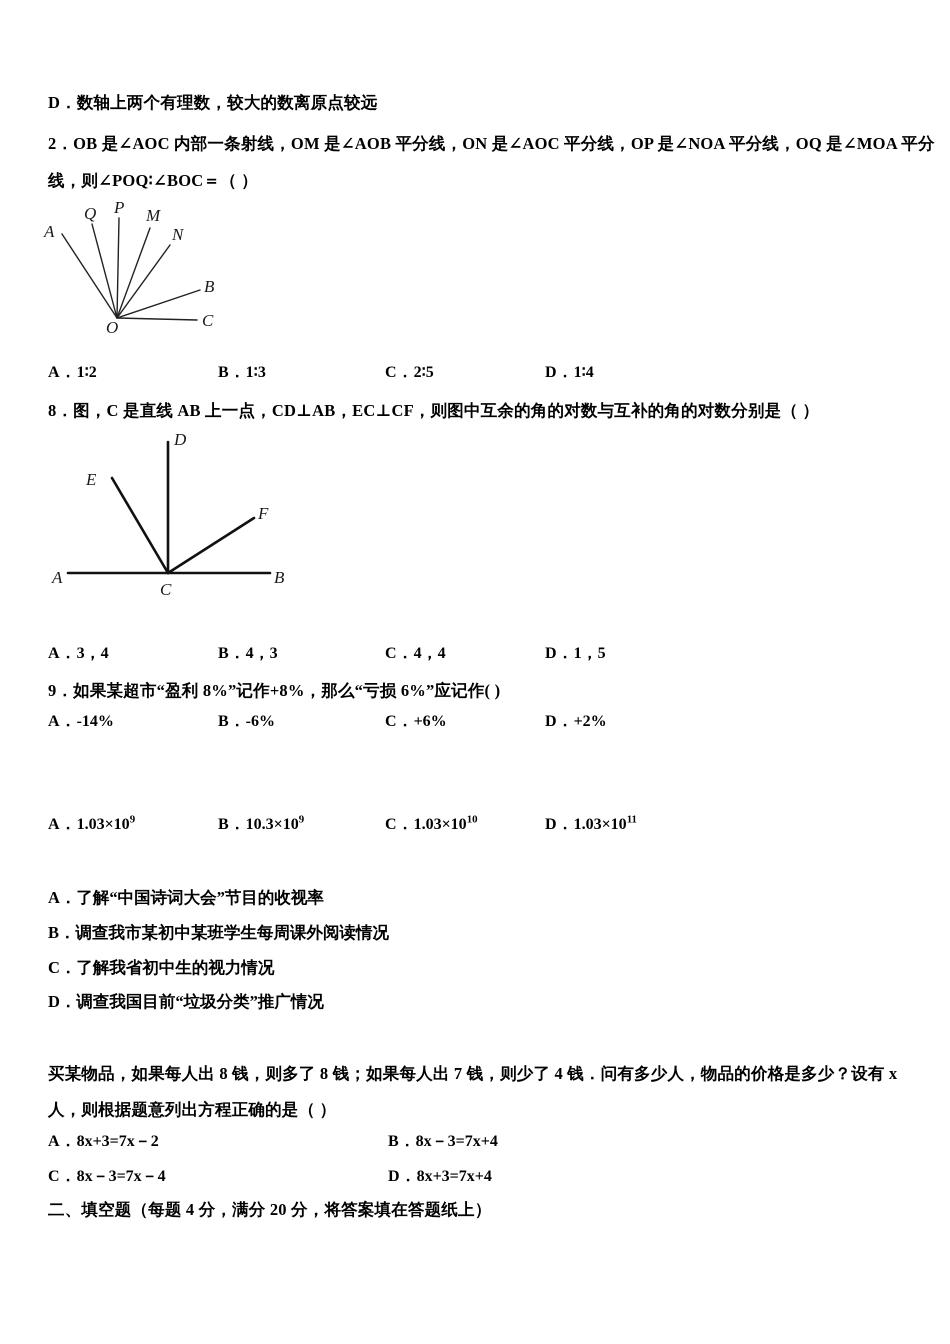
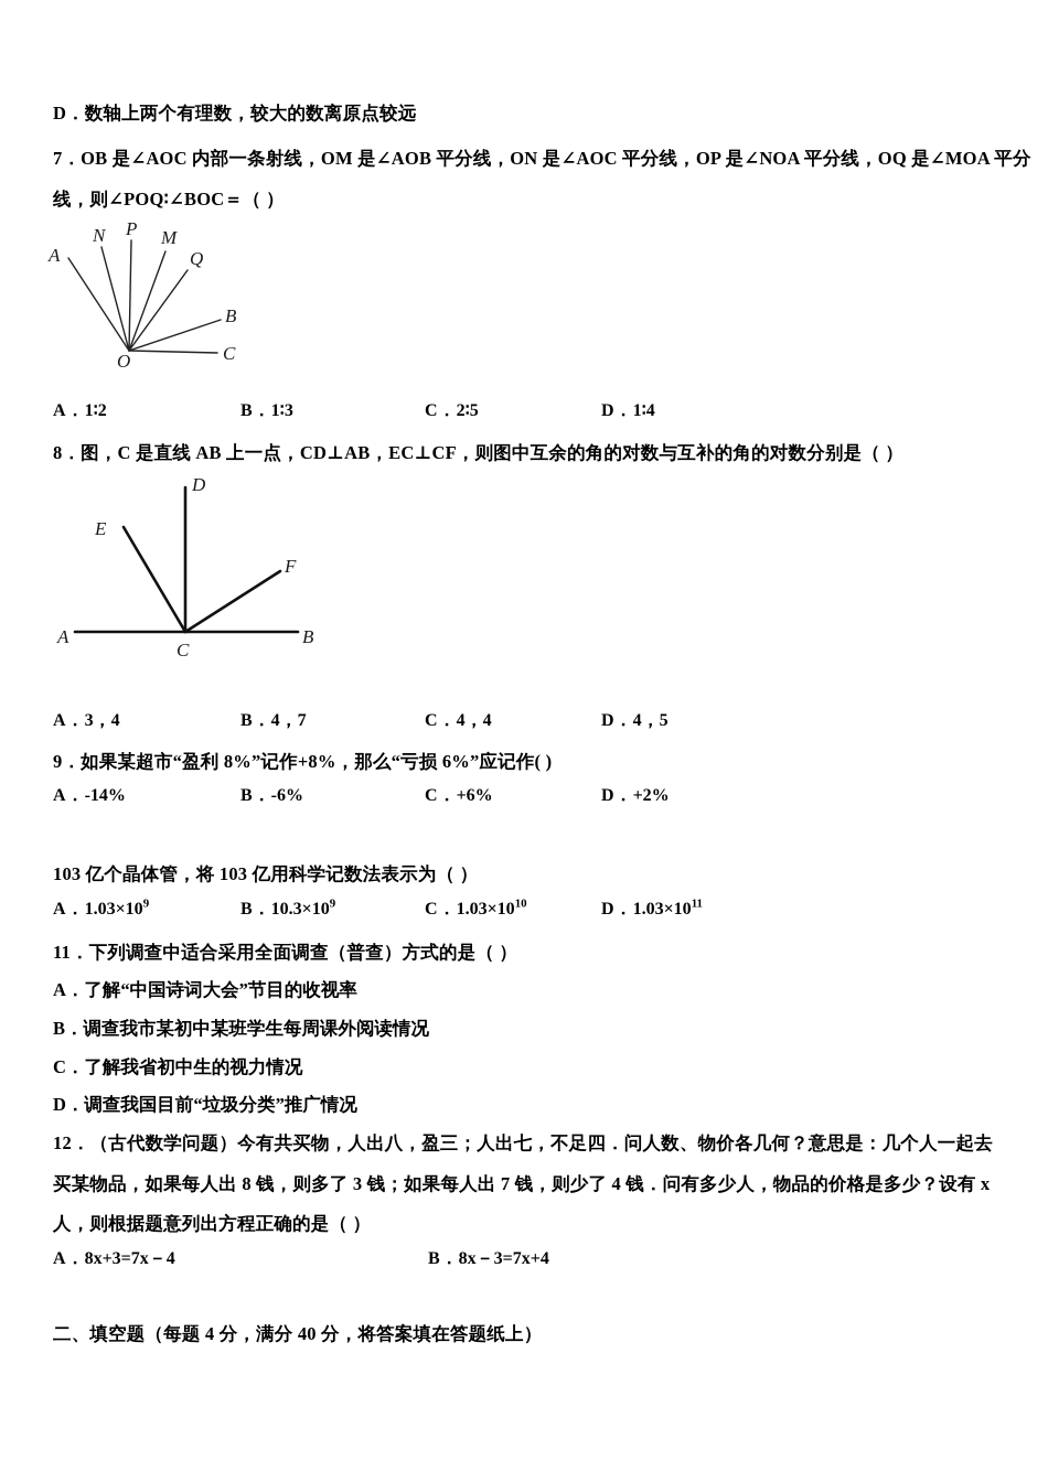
  D．数轴上两个有理数，较大的数离原点较远
- 2．OB 是∠AOC 内部一条射线，OM 是∠AOB 平分线，ON 是∠AOC 平分线，OP 是∠NOA 平分线，OQ 是∠MOA 平分
+ 7．OB 是∠AOC 内部一条射线，OM 是∠AOB 平分线，ON 是∠AOC 平分线，OP 是∠NOA 平分线，OQ 是∠MOA 平分
  线，则∠POQ∶∠BOC＝（ ）
  A
- Q
+ N
  P
  M
- N
+ Q
  B
  C
  O
  A．1∶2
  B．1∶3
  C．2∶5
  D．1∶4
  8．图，C 是直线 AB 上一点，CD⊥AB，EC⊥CF，则图中互余的角的对数与互补的角的对数分别是（ ）
  A
  B
  C
  D
  E
  F
  A．3，4
- B．4，3
+ B．4，7
  C．4，4
- D．1，5
+ D．4，5
  9．如果某超市“盈利 8%”记作+8%，那么“亏损 6%”应记作( )
  A．-14%
  B．-6%
  C．+6%
  D．+2%
+ 103 亿个晶体管，将 103 亿用科学记数法表示为（ ）
  A．1.03×109
  B．10.3×109
  C．1.03×1010
  D．1.03×1011
+ 11．下列调查中适合采用全面调查（普查）方式的是（ ）
  A．了解“中国诗词大会”节目的收视率
  B．调查我市某初中某班学生每周课外阅读情况
  C．了解我省初中生的视力情况
  D．调查我国目前“垃圾分类”推广情况
+ 12．（古代数学问题）今有共买物，人出八，盈三；人出七，不足四．问人数、物价各几何？意思是：几个人一起去
- 买某物品，如果每人出 8 钱，则多了 8 钱；如果每人出 7 钱，则少了 4 钱．问有多少人，物品的价格是多少？设有 x
+ 买某物品，如果每人出 8 钱，则多了 3 钱；如果每人出 7 钱，则少了 4 钱．问有多少人，物品的价格是多少？设有 x
  人，则根据题意列出方程正确的是（ ）
- A．8x+3=7x－2
+ A．8x+3=7x－4
  B．8x－3=7x+4
- C．8x－3=7x－4
- D．8x+3=7x+4
- 二、填空题（每题 4 分，满分 20 分，将答案填在答题纸上）
+ 二、填空题（每题 4 分，满分 40 分，将答案填在答题纸上）
